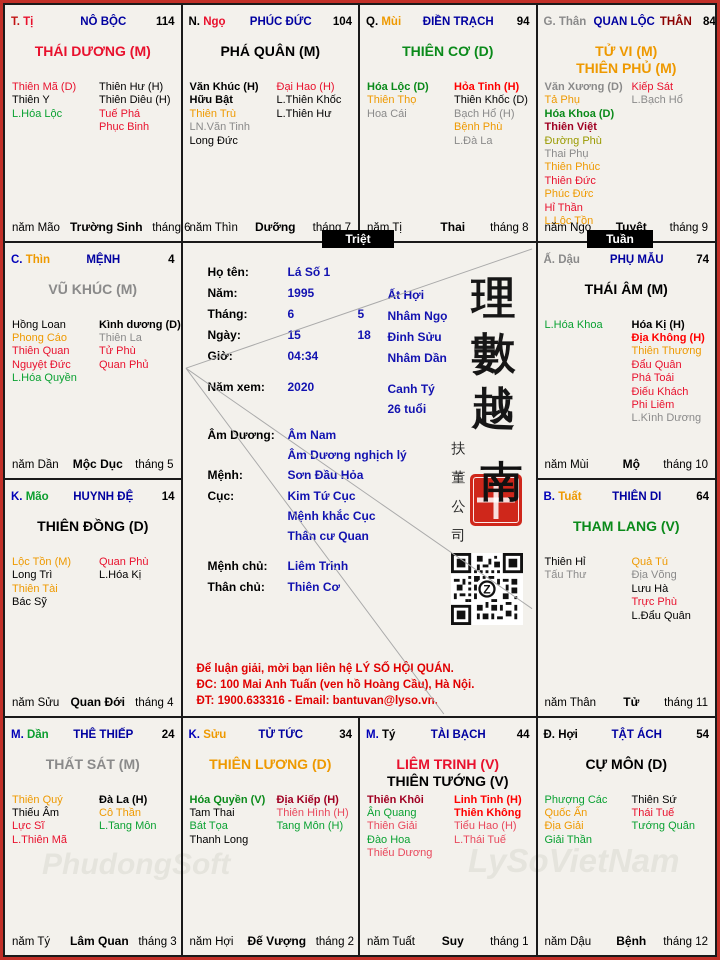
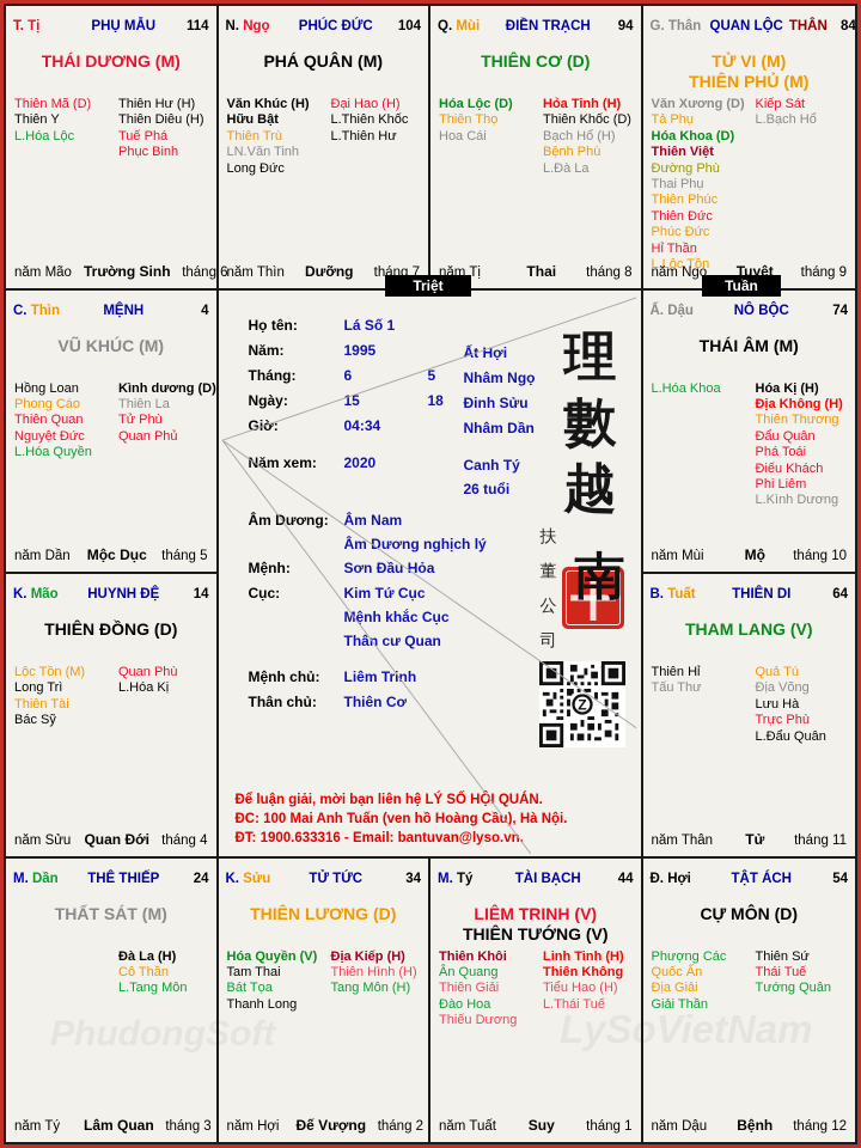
  PhudongSoft
  LySoVietNam
  T. Tị
- NÔ BỘC
+ PHỤ MẪU
  114
  THÁI DƯƠNG (M)
  Thiên Mã (D)
  Thiên Y
  L.Hóa Lộc
  Thiên Hư (H)
  Thiên Diêu (H)
  Tuế Phá
  Phục Binh
  năm Mão
  Trường Sinh
  tháng 6
  N. Ngọ
  PHÚC ĐỨC
  104
  PHÁ QUÂN (M)
  Văn Khúc (H)
  Hữu Bật
  Thiên Trù
  LN.Văn Tinh
  Long Đức
  Đại Hao (H)
  L.Thiên Khốc
  L.Thiên Hư
  năm Thìn
  Dưỡng
  tháng 7
  Q. Mùi
  ĐIỀN TRẠCH
  94
  THIÊN CƠ (D)
  Hóa Lộc (D)
  Thiên Thọ
  Hoa Cái
  Hỏa Tinh (H)
  Thiên Khốc (D)
  Bạch Hổ (H)
  Bệnh Phù
  L.Đà La
  năm Tị
  Thai
  tháng 8
  G. Thân
  QUAN LỘC THÂN
  84
  TỬ VI (M)
  THIÊN PHỦ (M)
  Văn Xương (D)
  Tả Phụ
  Hóa Khoa (D)
  Thiên Việt
  Đường Phù
  Thai Phụ
  Thiên Phúc
  Thiên Đức
  Phúc Đức
  Hỉ Thần
  L.Lộc Tồn
  Kiếp Sát
  L.Bạch Hổ
  năm Ngọ
  Tuyệt
  tháng 9
  C. Thìn
  MỆNH
  4
  VŨ KHÚC (M)
  Hồng Loan
  Phong Cáo
  Thiên Quan
  Nguyệt Đức
  L.Hóa Quyền
  Kình dương (D)
  Thiên La
  Tử Phù
  Quan Phủ
  năm Dần
  Mộc Dục
  tháng 5
  Họ tên: Lá Số 1
  Năm: 1995
  Tháng: 6 5
  Ngày: 15 18
  Giờ: 04:34
  ăm xem: 2020
  Ấ Hợi
  Nhâm Ngọ
  Đinh Sửu
  Nhâm Dần
  Canh Tý
  26 tuổi
  Âm Dương: Âm Nam
  Âm Dương nghịch lý
  Mệnh: Sơn Đầu Hỏa
  Cục: Kim Tứ Cục
  Mệnh khắc Cục
  Thân cư Quan
  Mệnh chủ: Liêm Trinh
  Thân chủ: Thiên Cơ
  Để luận giải, mời bạn liên hệ LÝ SỐ HỘI QUÁN.
  ĐC: 100 Mai Anh Tuấn (ven hồ Hoàng Cầ), Hà Nội.
  ĐT: 1900.633316 - Email: bantuvan@lyso.vn.
  理
  數
  越
  扶
  董
  公
  司
  南
  Z
  Ấ. Dậu
- PHỤ MẪU
+ NÔ BỘC
  74
  THÁI ÂM (M)
  L.Hóa Khoa
  Hóa Kị (H)
  Địa Không (H)
  Thiên Thương
  Đẩu Quân
  Phá Toái
  Điếu Khách
  Phi Liêm
  L.Kình Dương
  năm Mùi
  Mộ
  tháng 10
  K. Mão
  HUYNH ĐỆ
  14
  THIÊN ĐỒNG (D)
  Lộc Tồn (M)
  Long Trì
  Thiên Tài
  Bác Sỹ
  Quan Phù
  L.Hóa Kị
  năm Sửu
  Quan Đới
  tháng 4
  B. Tuất
  THIÊN DI
  64
  THAM LANG (V)
  Thiên Hỉ
  Tấu Thư
  Quả Tú
  Địa Võng
  Lưu Hà
  Trực Phù
  L.Đẩu Quân
  năm Thân
  Tử
  tháng 11
  M. Dần
  THÊ THIẾP
  24
  THẤT SÁT (M)
- Thiên Quý
- Thiếu Âm
- Lực Sĩ
- L.Thiên Mã
  Đà La (H)
  Cô Thần
  L.Tang Môn
  năm Tý
  Lâm Quan
  tháng 3
  K. Sửu
  TỬ TỨC
  34
  THIÊN LƯƠNG (D)
  Hóa Quyền (V)
  Tam Thai
  Bát Tọa
  Thanh Long
  Địa Kiếp (H)
  Thiên Hình (H)
  Tang Môn (H)
  năm Hợi
  Đế Vượng
  tháng 2
  M. Tý
  TÀI BẠCH
  44
  LIÊM TRINH (V)
  THIÊN TƯỚNG (V)
  Thiên Khôi
  Ân Quang
  Thiên Giải
  Đào Hoa
  Thiếu Dương
  Linh Tinh (H)
  Thiên Không
  Tiểu Hao (H)
  L.Thái Tuế
  năm Tuất
  Suy
  tháng 1
  Đ. Hợi
  TẬT ÁCH
  54
  CỰ MÔN (D)
  Phượng Các
  Quốc Ấn
  Địa Giải
  Giải Thần
  Thiên Sứ
  Thái Tuế
  Tướng Quân
  năm Dậu
  Bệnh
  tháng 12
  Triệt
  Tuần
